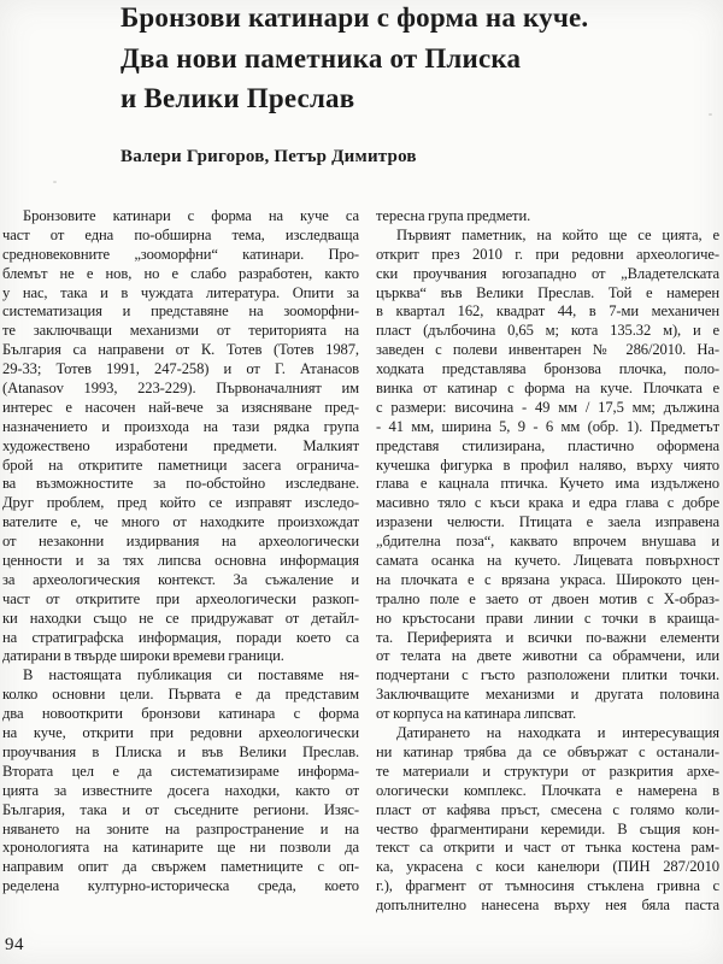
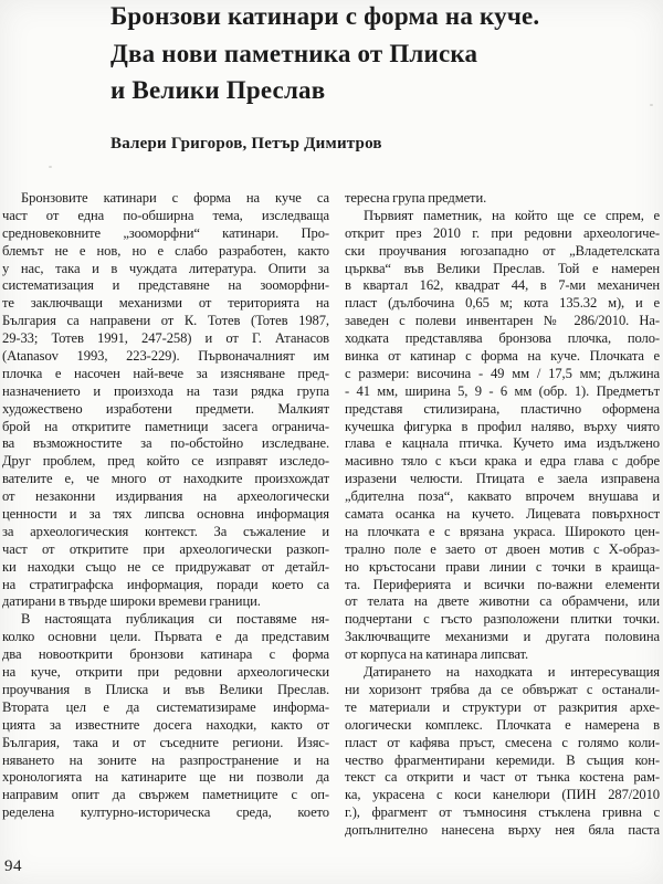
  Бронзови катинари с форма на куче.
  Два нови паметника от Плиска
  и Велики Преслав
  Валери Григоров, Петър Димитров
  Бронзовите катинари с форма на куче са
  част от една по-обширна тема, изследваща
  средновековните „зооморфни“ катинари. Про-
  блемът не е нов, но е слабо разработен, както
  у нас, така и в чуждата литература. Опити за
  систематизация и представяне на зооморфни-
  те заключващи механизми от територията на
  България са направени от К. Тотев (Тотев 1987,
  29-33; Тотев 1991, 247-258) и от Г. Атанасов
  (Atanasov 1993, 223-229). Първоначалният им
- интерес е насочен най-вече за изясняване пред-
+ плочка е насочен най-вече за изясняване пред-
  назначението и произхода на тази рядка група
  художествено изработени предмети. Малкият
  брой на откритите паметници засега огранича-
  ва възможностите за по-обстойно изследване.
  Друг проблем, пред който се изправят изследо-
  вателите е, че много от находките произхождат
  от незаконни издирвания на археологически
  ценности и за тях липсва основна информация
  за археологическия контекст. За съжаление и
  част от откритите при археологически разкоп-
  ки находки също не се придружават от детайл-
  на стратиграфска информация, поради което са
  датирани в твърде широки времеви граници.
  В настоящата публикация си поставяме ня-
  колко основни цели. Първата е да представим
  два новооткрити бронзови катинара с форма
  на куче, открити при редовни археологически
  проучвания в Плиска и във Велики Преслав.
  Втората цел е да систематизираме информа-
  цията за известните досега находки, както от
  България, така и от съседните региони. Изяс-
  няването на зоните на разпространение и на
  хронологията на катинарите ще ни позволи да
  направим опит да свържем паметниците с оп-
  ределена културно-историческа среда, което
  тересна група предмети.
- Първият паметник, на който ще се цията, е
+ Първият паметник, на който ще се спрем, е
  открит през 2010 г. при редовни археологиче-
  ски проучвания югозападно от „Владетелската
  църква“ във Велики Преслав. Той е намерен
  в квартал 162, квадрат 44, в 7-ми механичен
  пласт (дълбочина 0,65 м; кота 135.32 м), и е
  заведен с полеви инвентарен № 286/2010. На-
  ходката представлява бронзова плочка, поло-
  винка от катинар с форма на куче. Плочката е
  с размери: височина - 49 мм / 17,5 мм; дължина
  - 41 мм, ширина 5, 9 - 6 мм (обр. 1). Предметът
  представя стилизирана, пластично оформена
  кучешка фигурка в профил наляво, върху чиято
  глава е кацнала птичка. Кучето има издължено
  масивно тяло с къси крака и едра глава с добре
  изразени челюсти. Птицата е заела изправена
  „бдителна поза“, каквато впрочем внушава и
  самата осанка на кучето. Лицевата повърхност
  на плочката е с врязана украса. Широкото цен-
  трално поле е заето от двоен мотив с Х-образ-
  но кръстосани прави линии с точки в краища-
  та. Периферията и всички по-важни елементи
  от телата на двете животни са обрамчени, или
  подчертани с гъсто разположени плитки точки.
  Заключващите механизми и другата половина
  от корпуса на катинара липсват.
  Датирането на находката и интересуващия
- ни катинар трябва да се обвържат с останали-
+ ни хоризонт трябва да се обвържат с останали-
  те материали и структури от разкрития архе-
  ологически комплекс. Плочката е намерена в
  пласт от кафява пръст, смесена с голямо коли-
  чество фрагментирани керемиди. В същия кон-
  текст са открити и част от тънка костена рам-
  ка, украсена с коси канелюри (ПИН 287/2010
  г.), фрагмент от тъмносиня стъклена гривна с
  допълнително нанесена върху нея бяла паста
  94
